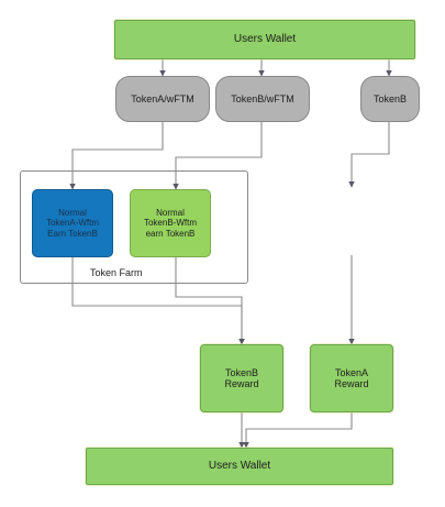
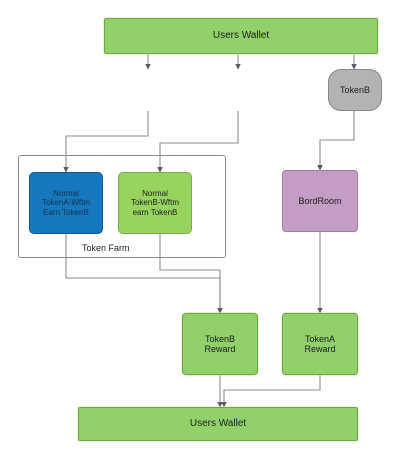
  Users Wallet
- TokenA/wFTM
- TokenB/wFTM
  TokenB
  Token Farm
  Normal
  TokenA-Wftm
  Earn TokenB
  Normal
  TokenB-Wftm
  earn TokenB
+ BordRoom
  TokenB
  Reward
  TokenA
  Reward
  Users Wallet
